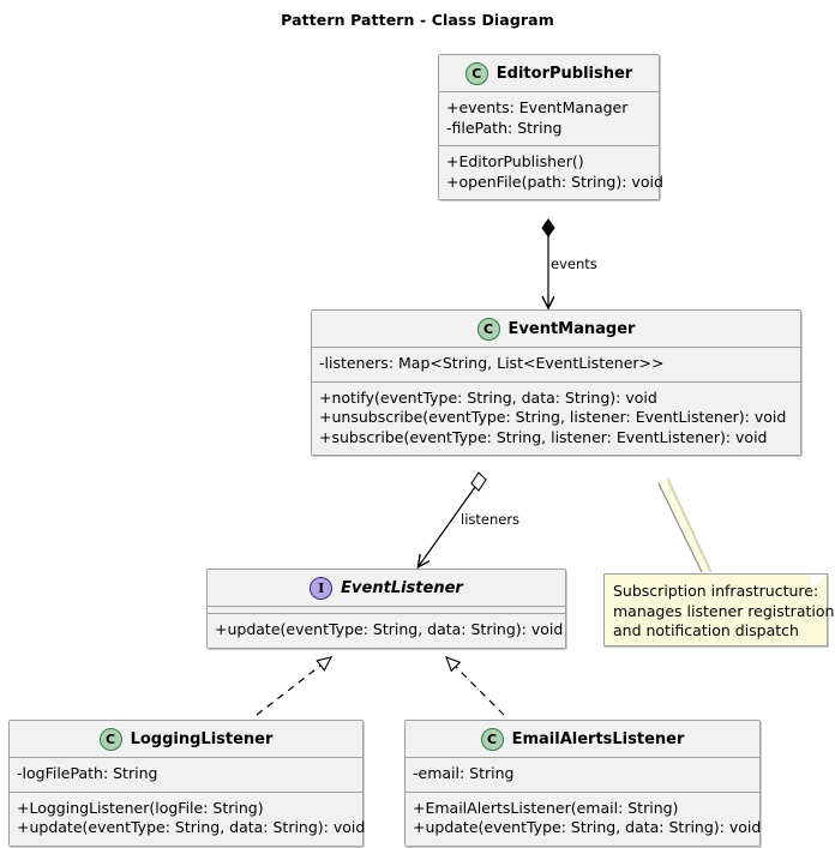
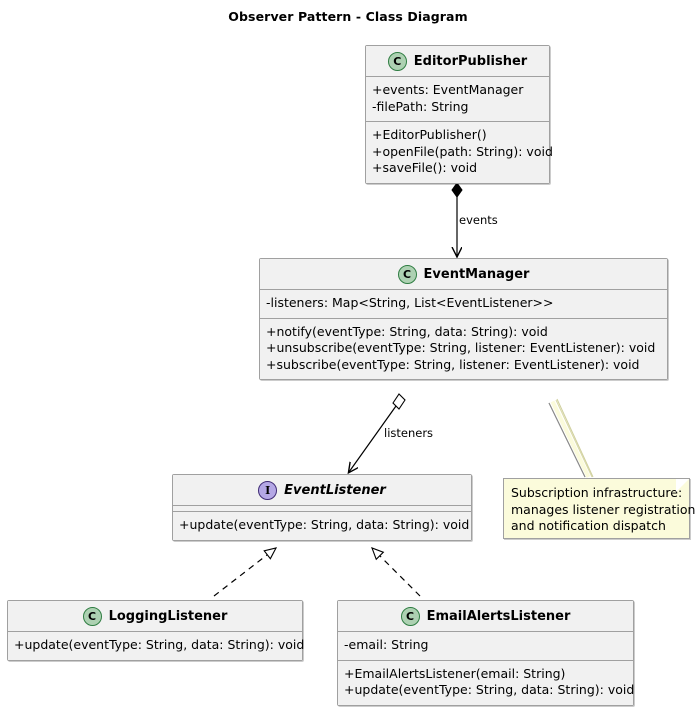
- Pattern Pattern - Class Diagram
+ Observer Pattern - Class Diagram
  events
  listeners
  C
  EditorPublisher
  +events: EventManager
  -filePath: String
  +EditorPublisher()
  +openFile(path: String): void
+ +saveFile(): void
  C
  EventManager
  -listeners: Map<String, List<EventListener>>
  +notify(eventType: String, data: String): void
  +unsubscribe(eventType: String, listener: EventListener): void
  +subscribe(eventType: String, listener: EventListener): void
  I
  EventListener
  +update(eventType: String, data: String): void
  C
  LoggingListener
- -logFilePath: String
- +LoggingListener(logFile: String)
  +update(eventType: String, data: String): void
  C
  EmailAlertsListener
  -email: String
  +EmailAlertsListener(email: String)
  +update(eventType: String, data: String): void
  Subscription infrastructure:
  manages listener registration
  and notification dispatch
